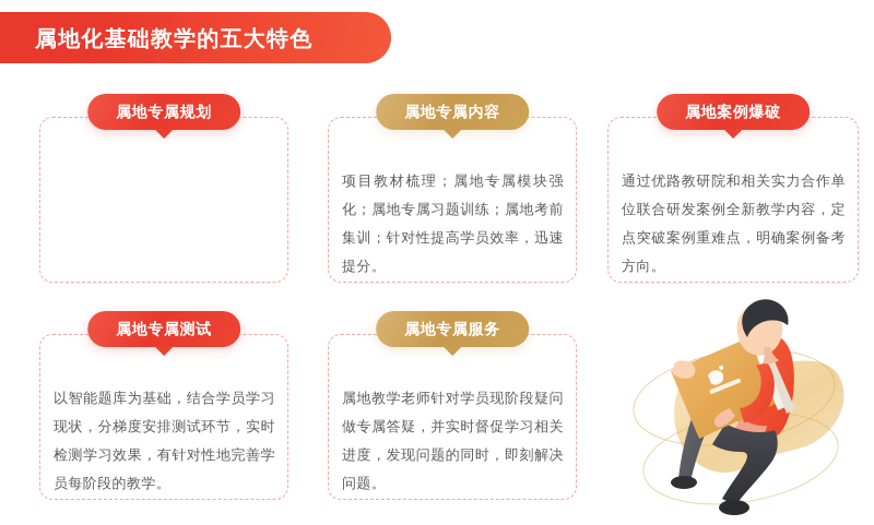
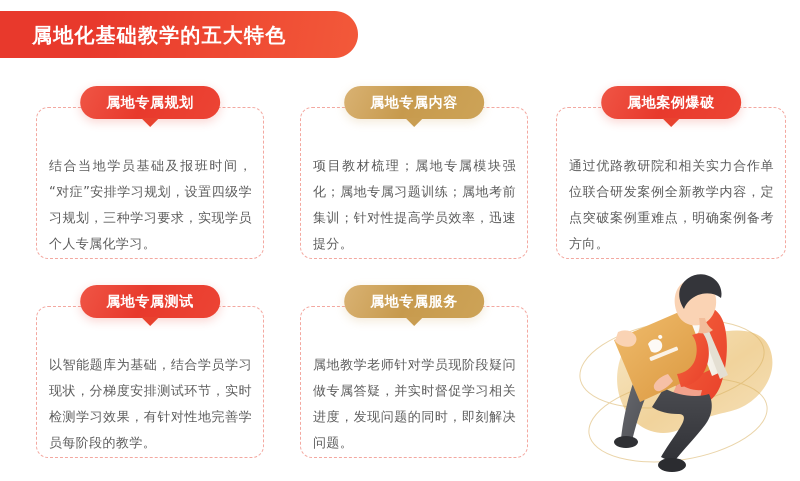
  属地化基础教学的五大特色
  属地专属规划
+ 结合当地学员基础及报班时间，“对症”安排学习规划，设置四级学习规划，三种学习要求，实现学员个人专属化学习。
  属地专属内容
  项目教材梳理；属地专属模块强化；属地专属习题训练；属地考前集训；针对性提高学员效率，迅速提分。
  属地案例爆破
  通过优路教研院和相关实力合作单位联合研发案例全新教学内容，定点突破案例重难点，明确案例备考方向。
  属地专属测试
  以智能题库为基础，结合学员学习现状，分梯度安排测试环节，实时检测学习效果，有针对性地完善学员每阶段的教学。
  属地专属服务
  属地教学老师针对学员现阶段疑问做专属答疑，并实时督促学习相关进度，发现问题的同时，即刻解决问题。
